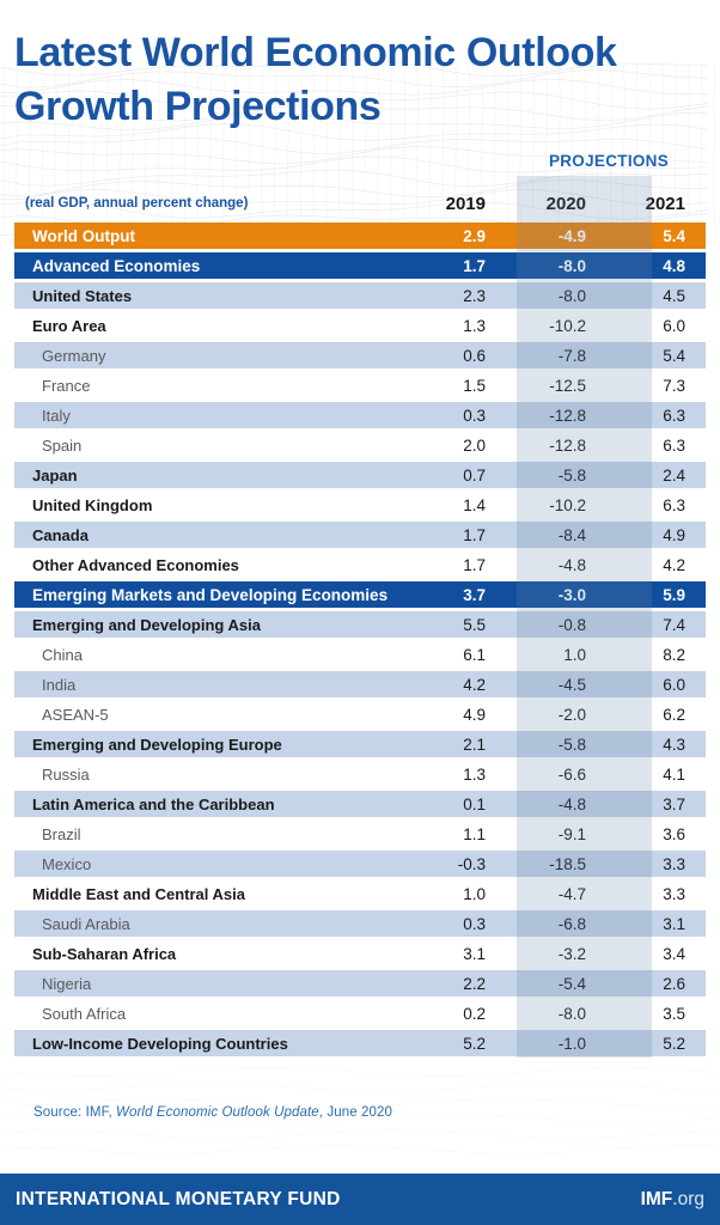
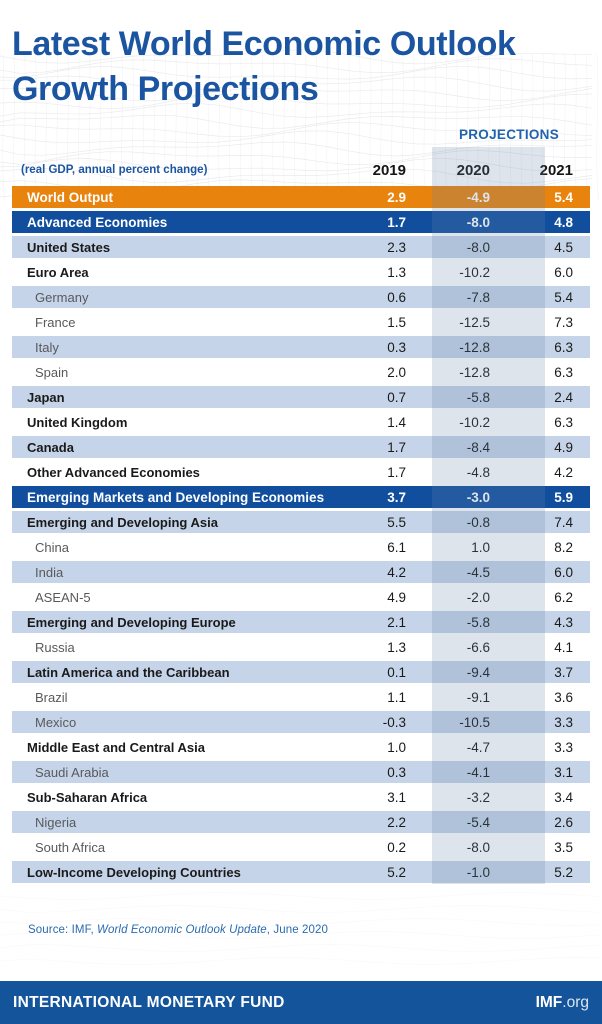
  Latest World Economic Outlook
  Growth Projections
  PROJECTIONS
  (real GDP, annual percent change)	2019	2020	2021
  World Output	2.9	-4.9	5.4
  Advanced Economies	1.7	-8.0	4.8
  United States	2.3	-8.0	4.5
  Euro Area	1.3	-10.2	6.0
  Germany	0.6	-7.8	5.4
  France	1.5	-12.5	7.3
  Italy	0.3	-12.8	6.3
  Spain	2.0	-12.8	6.3
  Japan	0.7	-5.8	2.4
  United Kingdom	1.4	-10.2	6.3
  Canada	1.7	-8.4	4.9
  Other Advanced Economies	1.7	-4.8	4.2
  Emerging Markets and Developing Economies	3.7	-3.0	5.9
  Emerging and Developing Asia	5.5	-0.8	7.4
  China	6.1	1.0	8.2
  India	4.2	-4.5	6.0
  ASEAN-5	4.9	-2.0	6.2
  Emerging and Developing Europe	2.1	-5.8	4.3
  Russia	1.3	-6.6	4.1
- Latin America and the Caribbean	0.1	-4.8	3.7
+ Latin America and the Caribbean	0.1	-9.4	3.7
  Brazil	1.1	-9.1	3.6
- Mexico	-0.3	-18.5	3.3
+ Mexico	-0.3	-10.5	3.3
  Middle East and Central Asia	1.0	-4.7	3.3
- Saudi Arabia	0.3	-6.8	3.1
+ Saudi Arabia	0.3	-4.1	3.1
  Sub-Saharan Africa	3.1	-3.2	3.4
  Nigeria	2.2	-5.4	2.6
  South Africa	0.2	-8.0	3.5
  Low-Income Developing Countries	5.2	-1.0	5.2
  Source: IMF, World Economic Outlook Update, June 2020
  INTERNATIONAL MONETARY FUND
  IMF.org
